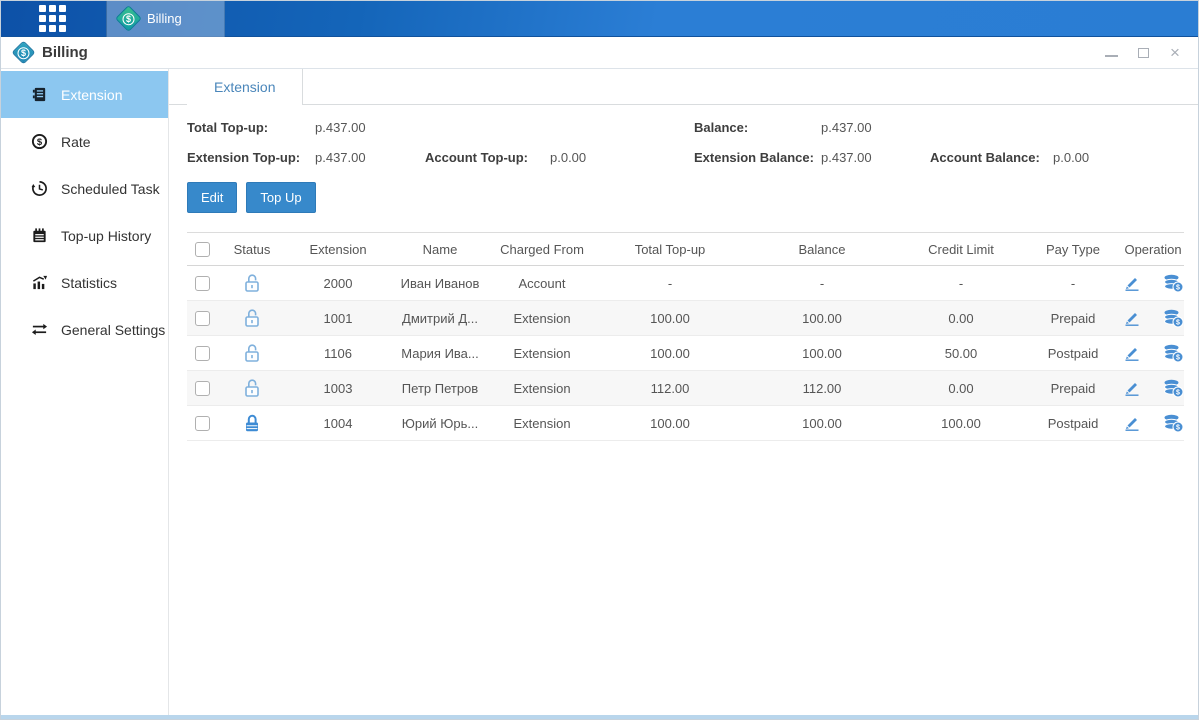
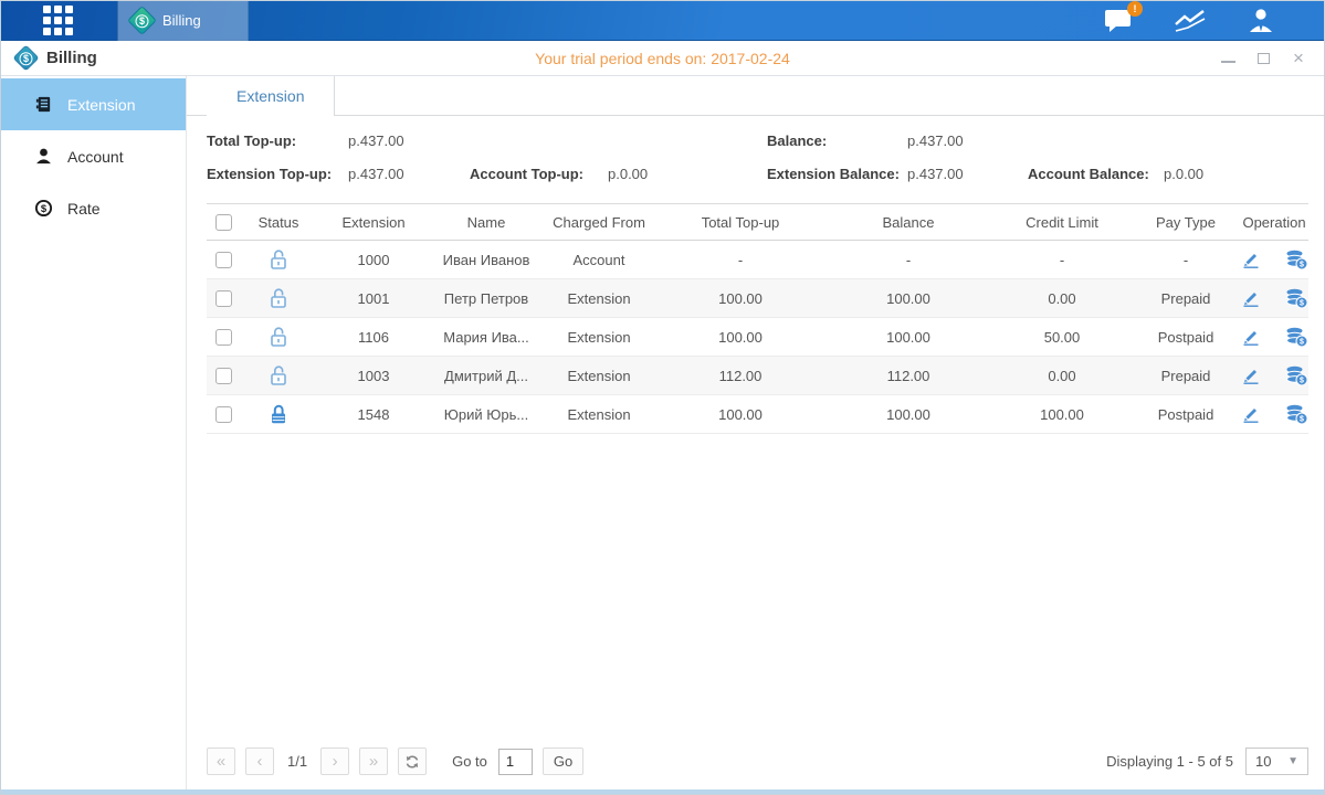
  Billing
+ !
  Billing
+ Your trial period ends on: 2017-02-24
  ×
  Extension
+ Account
  $
  Rate
- Scheduled Task
- Top-up History
- Statistics
- General Settings
  Extension
  Total Top-up:
  p.437.00
  Balance:
  p.437.00
  Extension Top-up:
  p.437.00
  Account Top-up:
  p.0.00
  Extension Balance:
  p.437.00
  Account Balance:
  p.0.00
- Edit
- Top Up
  	Status	Extension	Name	Charged From	Total Top-up	Balance	Credit Limit	Pay Type	Operation
- 		2000	Иван Иванов	Account	-	-	-	-
+ 		1000	Иван Иванов	Account	-	-	-	-
- 		1001	Дмитрий Д...	Extension	100.00	100.00	0.00	Prepaid
+ 		1001	Петр Петров	Extension	100.00	100.00	0.00	Prepaid
  		1106	Мария Ива...	Extension	100.00	100.00	50.00	Postpaid
- 		1003	Петр Петров	Extension	112.00	112.00	0.00	Prepaid
+ 		1003	Дмитрий Д...	Extension	112.00	112.00	0.00	Prepaid
- 		1004	Юрий Юрь...	Extension	100.00	100.00	100.00	Postpaid
+ 		1548	Юрий Юрь...	Extension	100.00	100.00	100.00	Postpaid
+ «
+ ‹
+ 1/1
+ ›
+ »
+ Go to
+ 1
+ Go
+ Displaying 1 - 5 of 5
+ 10
+ ▼
